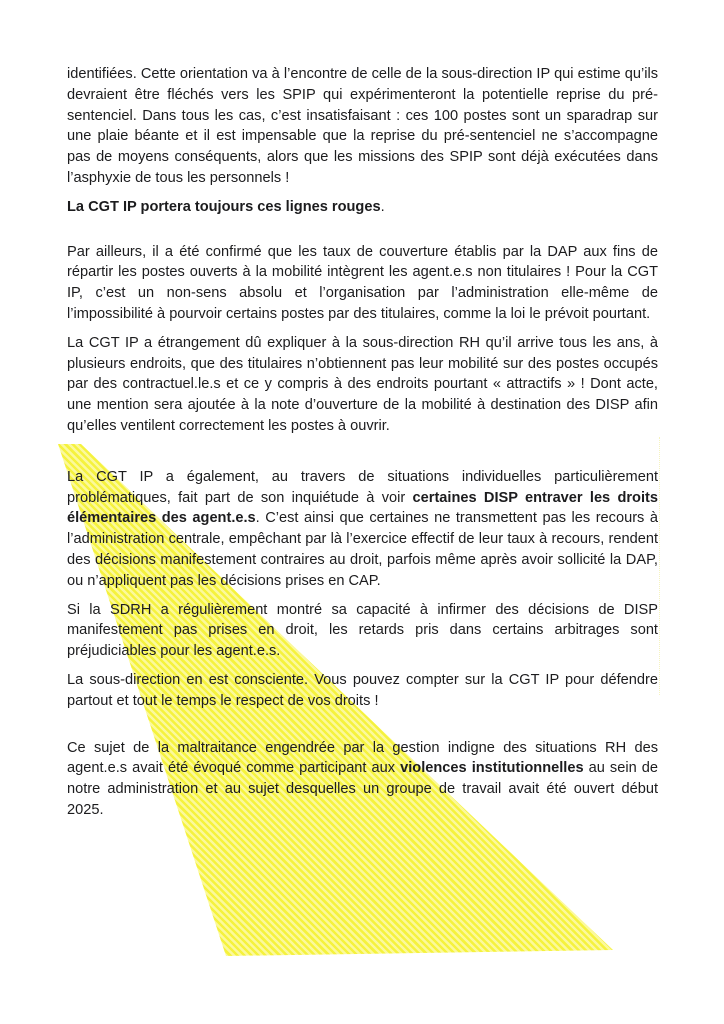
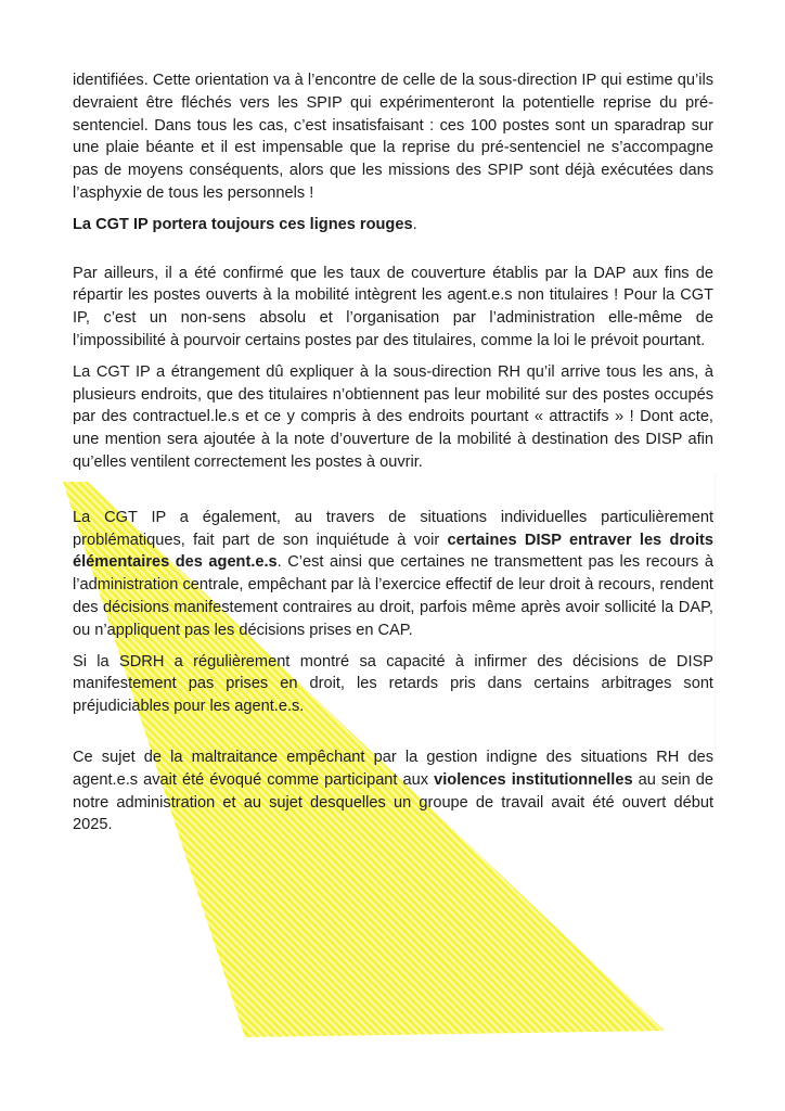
  identifiées. Cette orientation va à l’encontre de celle de la sous-direction IP qui estime qu’ils devraient être fléchés vers les SPIP qui expérimenteront la potentielle reprise du pré-sentenciel. Dans tous les cas, c’est insatisfaisant : ces 100 postes sont un sparadrap sur une plaie béante et il est impensable que la reprise du pré-sentenciel ne s’accompagne pas de moyens conséquents, alors que les missions des SPIP sont déjà exécutées dans l’asphyxie de tous les personnels !
  La CGT IP portera toujours ces lignes rouges.
  Par ailleurs, il a été confirmé que les taux de couverture établis par la DAP aux fins de répartir les postes ouverts à la mobilité intègrent les agent.e.s non titulaires ! Pour la CGT IP, c’est un non-sens absolu et l’organisation par l’administration elle-même de l’impossibilité à pourvoir certains postes par des titulaires, comme la loi le prévoit pourtant.
  La CGT IP a étrangement dû expliquer à la sous-direction RH qu’il arrive tous les ans, à plusieurs endroits, que des titulaires n’obtiennent pas leur mobilité sur des postes occupés par des contractuel.le.s et ce y compris à des endroits pourtant « attractifs » ! Dont acte, une mention sera ajoutée à la note d’ouverture de la mobilité à destination des DISP afin qu’elles ventilent correctement les postes à ouvrir.
- La CGT IP a également, au travers de situations individuelles particulièrement problématiques, fait part de son inquiétude à voir certaines DISP entraver les droits élémentaires des agent.e.s. C’est ainsi que certaines ne transmettent pas les recours à l’administration centrale, empêchant par là l’exercice effectif de leur taux à recours, rendent des décisions manifestement contraires au droit, parfois même après avoir sollicité la DAP, ou n’appliquent pas les décisions prises en CAP.
+ La CGT IP a également, au travers de situations individuelles particulièrement problématiques, fait part de son inquiétude à voir certaines DISP entraver les droits élémentaires des agent.e.s. C’est ainsi que certaines ne transmettent pas les recours à l’administration centrale, empêchant par là l’exercice effectif de leur droit à recours, rendent des décisions manifestement contraires au droit, parfois même après avoir sollicité la DAP, ou n’appliquent pas les décisions prises en CAP.
  Si la SDRH a régulièrement montré sa capacité à infirmer des décisions de DISP manifestement pas prises en droit, les retards pris dans certains arbitrages sont préjudiciables pour les agent.e.s.
- La sous-direction en est consciente. Vous pouvez compter sur la CGT IP pour défendre partout et tout le temps le respect de vos droits !
- Ce sujet de la maltraitance engendrée par la gestion indigne des situations RH des agent.e.s avait été évoqué comme participant aux violences institutionnelles au sein de notre administration et au sujet desquelles un groupe de travail avait été ouvert début 2025.
+ Ce sujet de la maltraitance empêchant par la gestion indigne des situations RH des agent.e.s avait été évoqué comme participant aux violences institutionnelles au sein de notre administration et au sujet desquelles un groupe de travail avait été ouvert début 2025.
